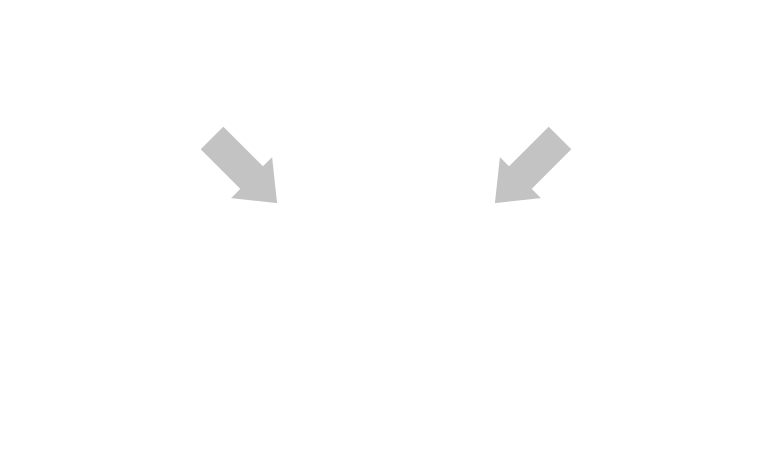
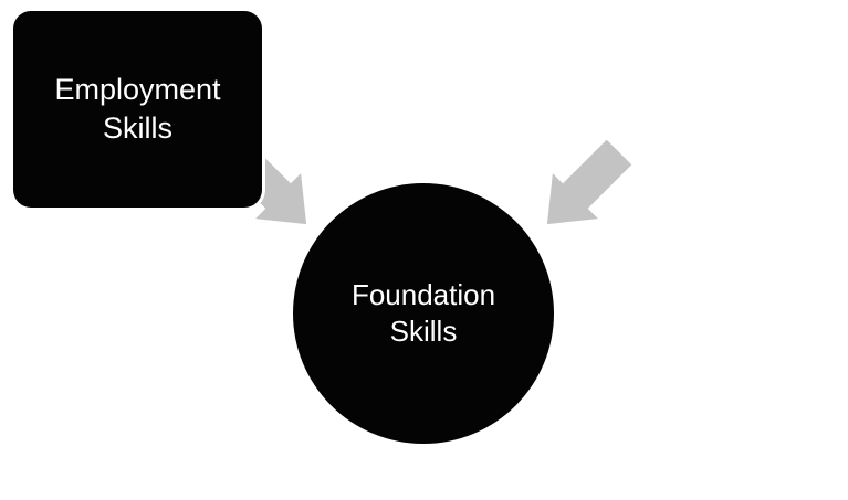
+ Employment Skills
+ Foundation Skills
